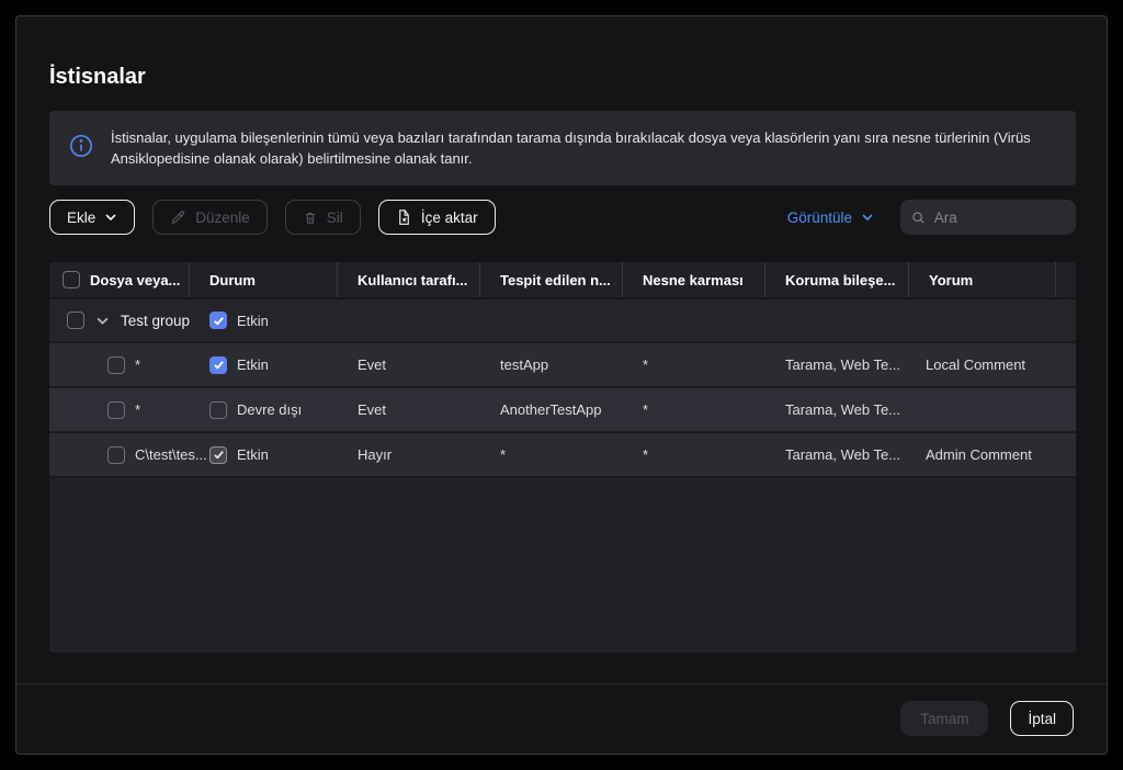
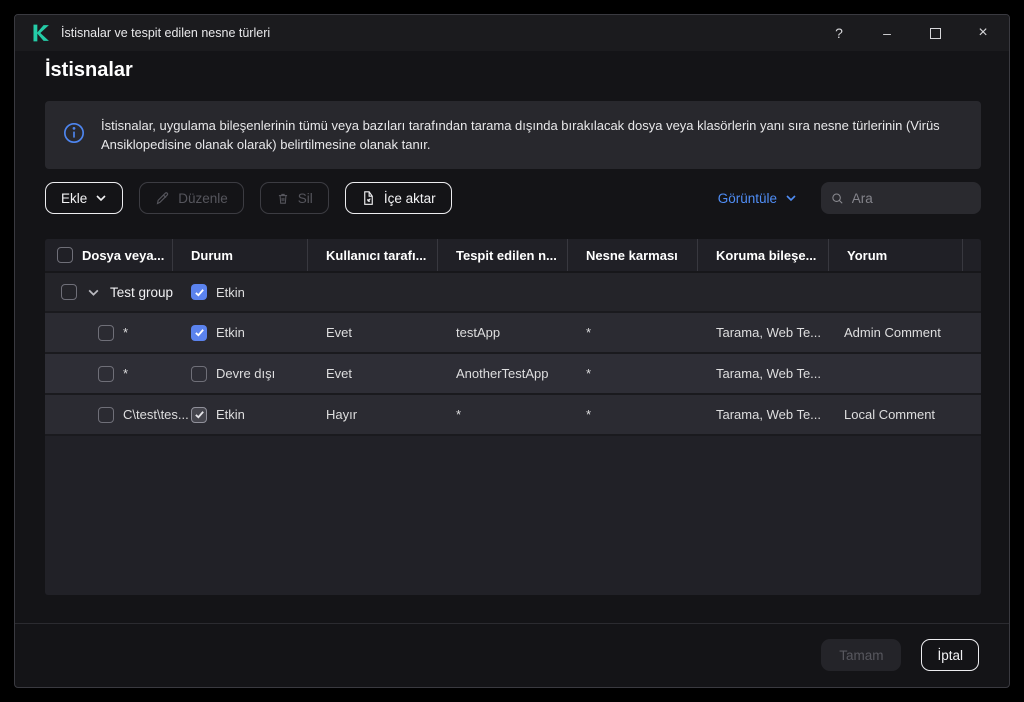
+ İstisnalar ve tespit edilen nesne türleri
+ ?
+ –
+ ×
  İstisnalar
  İstisnalar, uygulama bileşenlerinin tümü veya bazıları tarafından tarama dışında bırakılacak dosya veya klasörlerin yanı sıra nesne türlerinin (Virüs Ansiklopedisine olanak olarak) belirtilmesine olanak tanır.
  Ekle
  Düzenle
  Sil
  İçe aktar
  Görüntüle
  Ara
  Dosya veya...
  Durum
  Kullanıcı tarafı...
  Tespit edilen n...
  Nesne karması
  Koruma bileşe...
  Yorum
  Test group
  Etkin
  *
  Etkin
  Evet
  testApp
  *
  Tarama, Web Te...
- Local Comment
+ Admin Comment
  *
  Devre dışı
  Evet
  AnotherTestApp
  *
  Tarama, Web Te...
  C\test\tes...
  Etkin
  Hayır
  *
  *
  Tarama, Web Te...
- Admin Comment
+ Local Comment
  Tamam
  İptal
